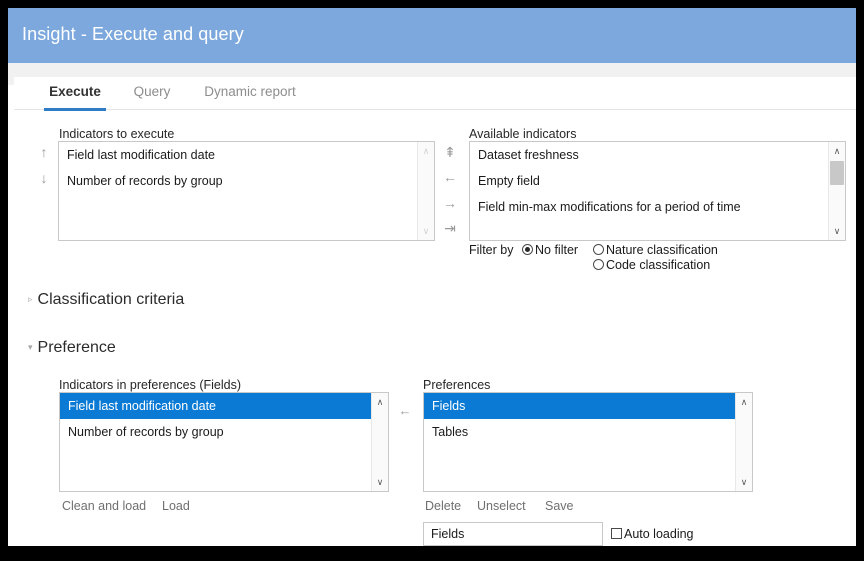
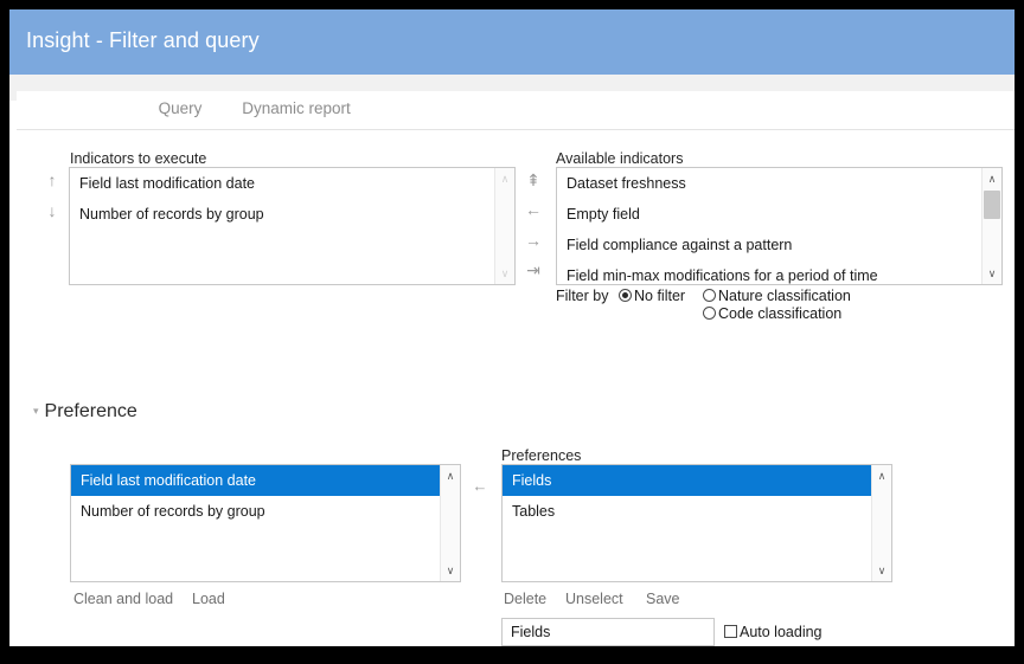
- Insight - Execute and query
+ Insight - Filter and query
- Execute
  Query
  Dynamic report
  Indicators to execute
  ↑
  ↓
  Field last modification date
  Number of records by group
  ∧
  ∨
  ⇞
  ←
  →
  ⇥
  Available indicators
  Dataset freshness
  Empty field
+ Field compliance against a pattern
  Field min-max modifications for a period of time
  ∧
  ∨
  Filter by
  No filter
  Nature classification
  Code classification
- ▹ Classification criteria
  ▾ Preference
- Indicators in preferences (Fields)
  Field last modification date
  Number of records by group
  ∧
  ∨
  Clean and load
  Load
  ←
  Preferences
  Fields
  Tables
  ∧
  ∨
  Delete
  Unselect
  Save
  Fields
  Auto loading
